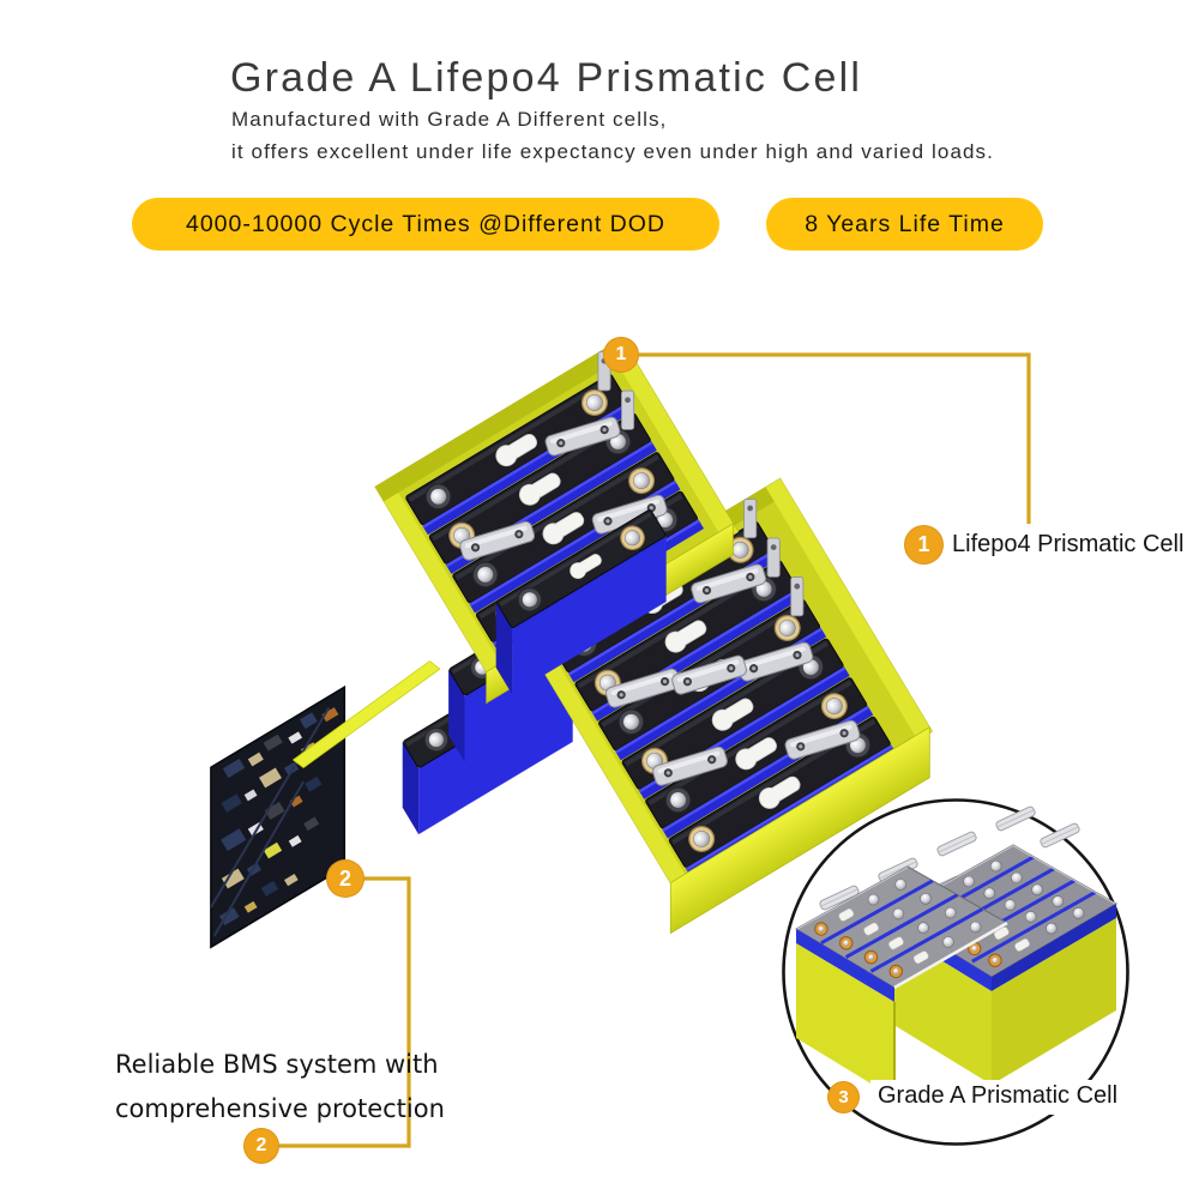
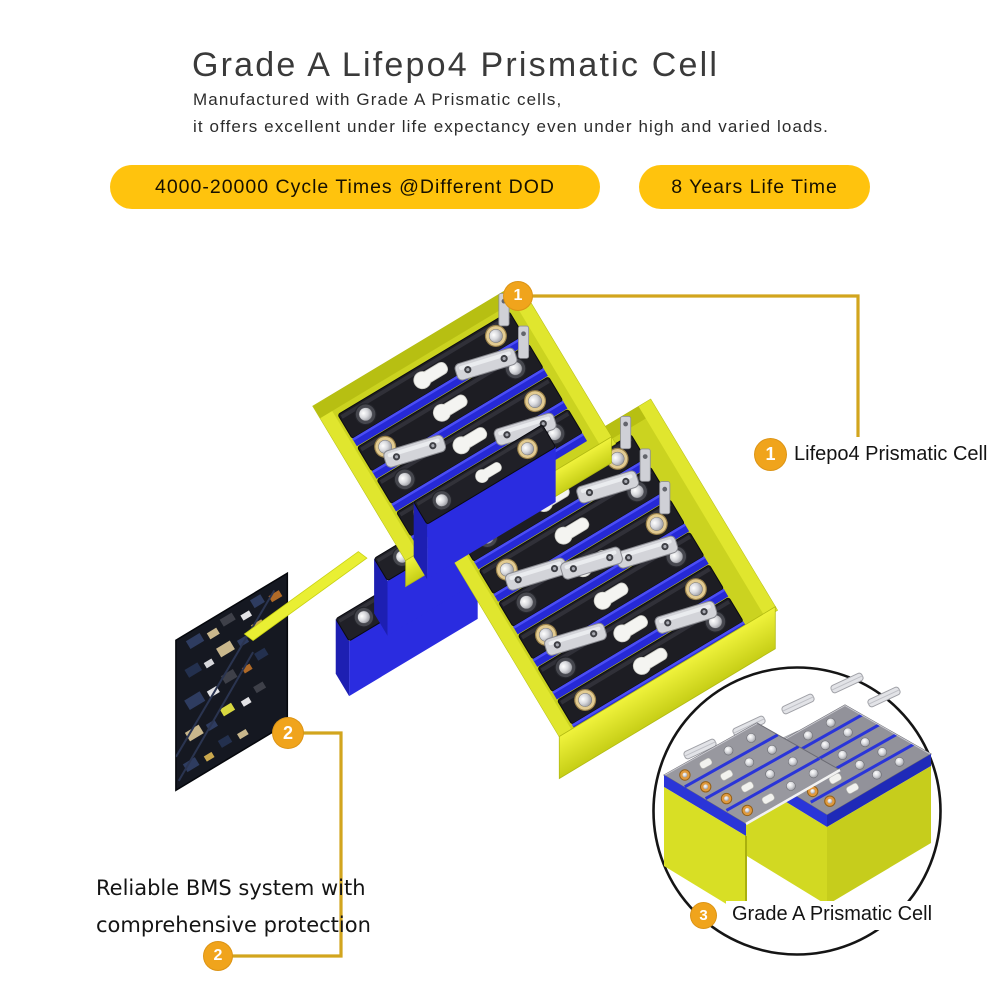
  Grade A Lifepo4 Prismatic Cell
- Manufactured with Grade A Different cells,
+ Manufactured with Grade A Prismatic cells,
  it offers excellent under life expectancy even under high and varied loads.
- 4000-10000 Cycle Times @Different DOD
+ 4000-20000 Cycle Times @Different DOD
  8 Years Life Time
  1
  1
  Lifepo4 Prismatic Cell
  2
  Reliable BMS system with
  comprehensive protection
  2
  Grade A Prismatic Cell
  3
